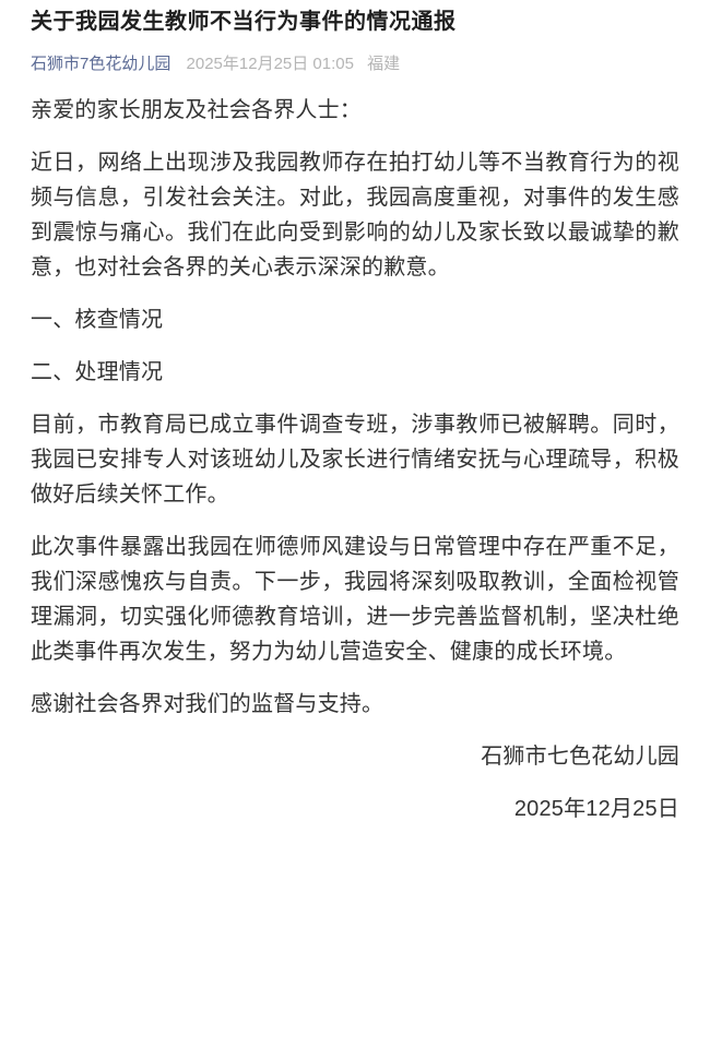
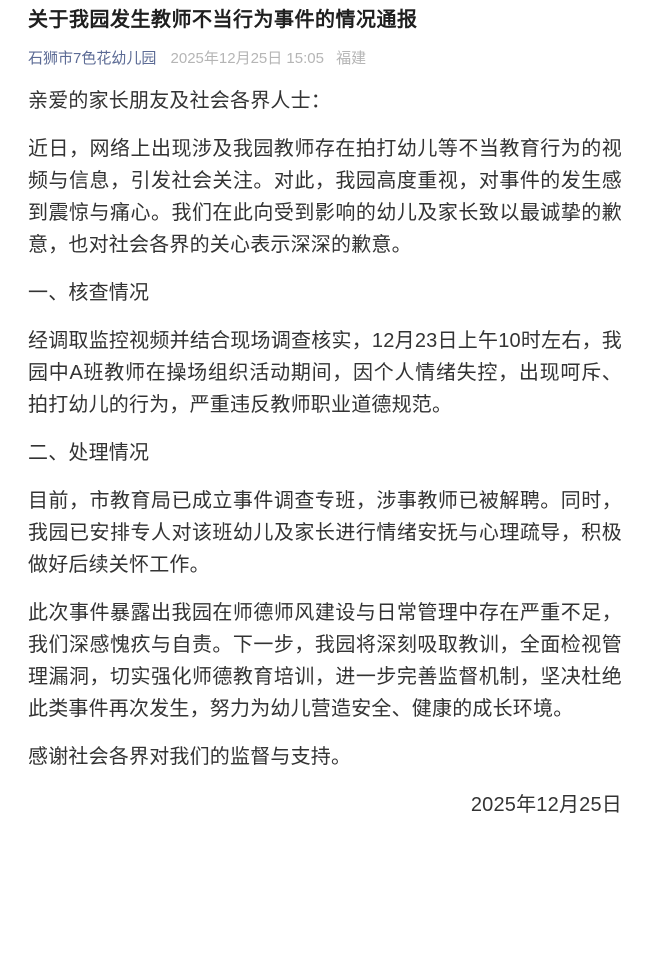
  关于我园发生教师不当行为事件的情况通报
- 石狮市7色花幼儿园 2025年12月25日 01:05 福建
+ 石狮市7色花幼儿园 2025年12月25日 15:05 福建
  亲爱的家长朋友及社会各界人士：
  近日，网络上出现涉及我园教师存在拍打幼儿等不当教育行为的视频与信息，引发社会关注。对此，我园高度重视，对事件的发生感到震惊与痛心。我们在此向受到影响的幼儿及家长致以最诚挚的歉意，也对社会各界的关心表示深深的歉意。
  一、核查情况
+ 经调取监控视频并结合现场调查核实，12月23日上午10时左右，我园中A班教师在操场组织活动期间，因个人情绪失控，出现呵斥、拍打幼儿的行为，严重违反教师职业道德规范。
  二、处理情况
  目前，市教育局已成立事件调查专班，涉事教师已被解聘。同时，我园已安排专人对该班幼儿及家长进行情绪安抚与心理疏导，积极做好后续关怀工作。
  此次事件暴露出我园在师德师风建设与日常管理中存在严重不足，我们深感愧疚与自责。下一步，我园将深刻吸取教训，全面检视管理漏洞，切实强化师德教育培训，进一步完善监督机制，坚决杜绝此类事件再次发生，努力为幼儿营造安全、健康的成长环境。
  感谢社会各界对我们的监督与支持。
- 石狮市七色花幼儿园
  2025年12月25日
